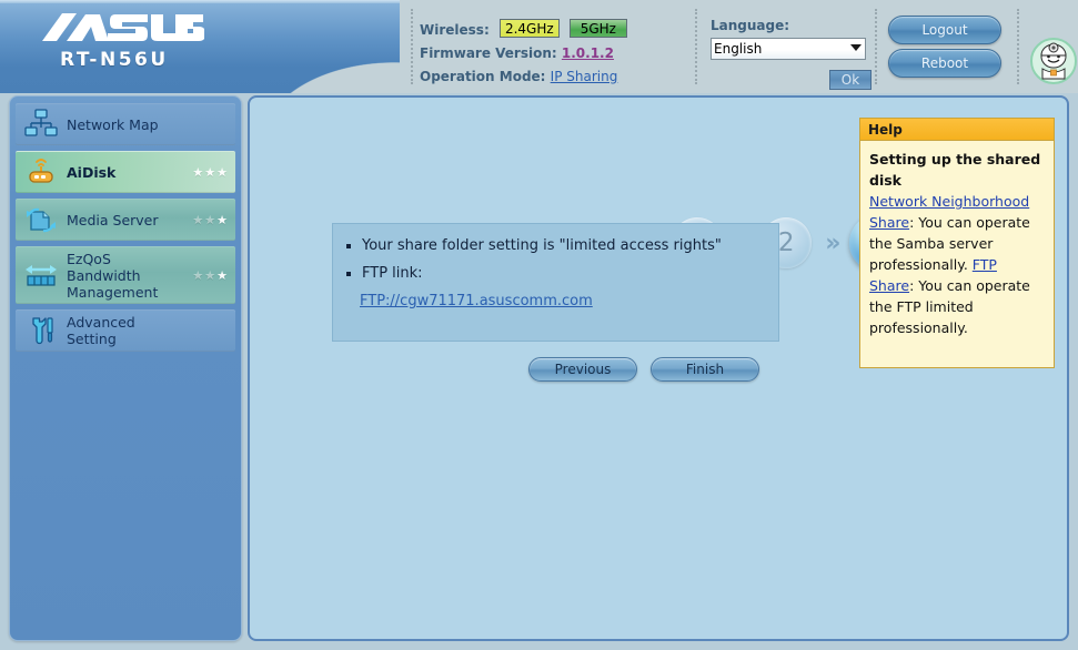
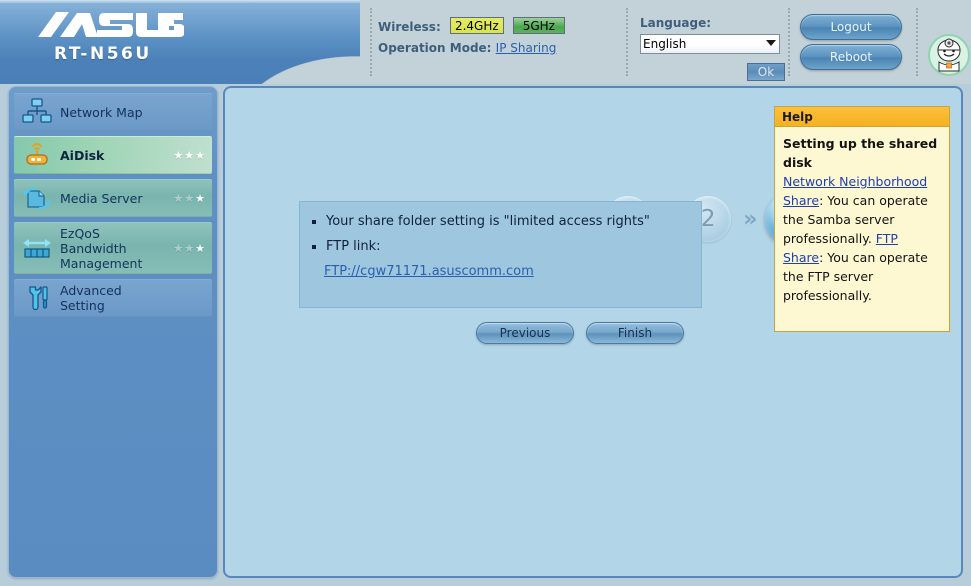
  RT-N56U
  Wireless: 2.4GHz 5GHz
- Firmware Version: 1.0.1.2
  Operation Mode: IP Sharing
  Language:
  English
  Ok
  Logout
  Reboot
  Network Map
  AiDisk
  ★★★
  Media Server
  ★★★
  EzQoS Bandwidth Management
  ★★★
  Advanced Setting
  2
  »
  Your share folder setting is "limited access rights"
  FTP link:
  FTP://cgw71171.asuscomm.com
  Previous
  Finish
  Help
  Setting up the shared disk
- Network Neighborhood Share: You can operate the Samba server professionally. FTP Share: You can operate the FTP limited professionally.
+ Network Neighborhood Share: You can operate the Samba server professionally. FTP Share: You can operate the FTP server professionally.
